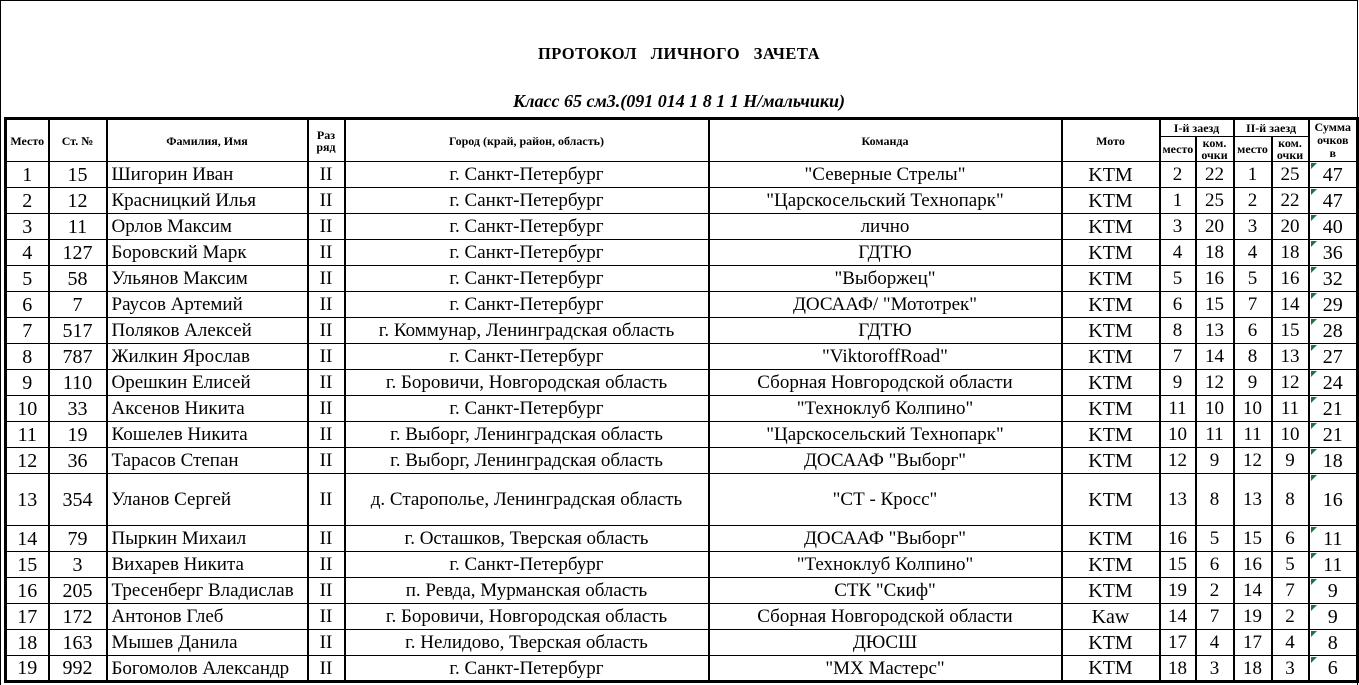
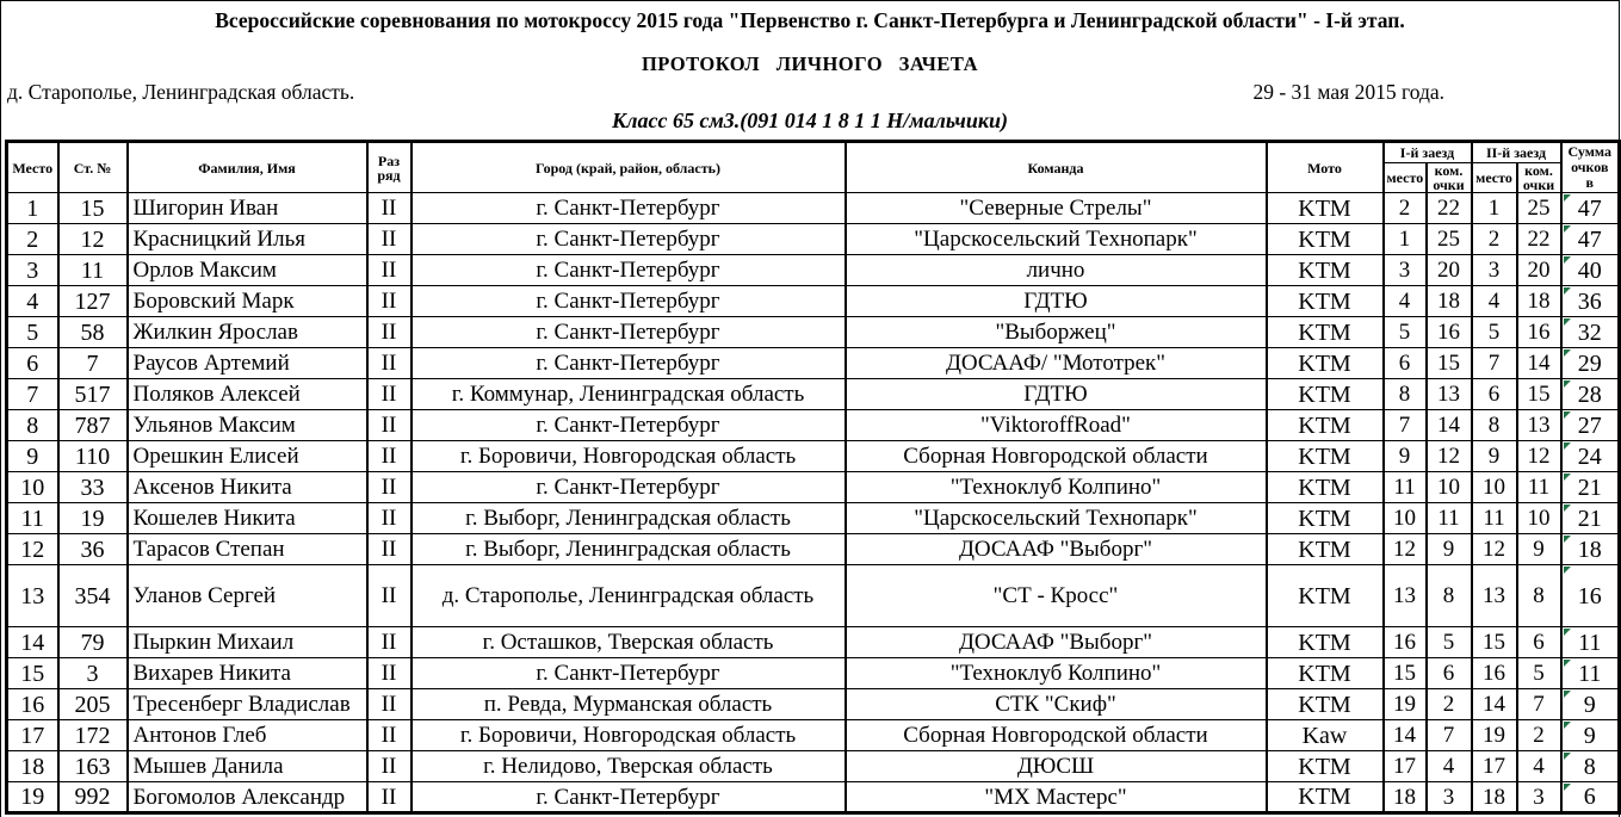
+ Всероссийские соревнования по мотокроссу 2015 года "Первенство г. Санкт-Петербурга и Ленинградской области" - I-й этап.
  ПРОТОКОЛ ЛИЧНОГО ЗАЧЕТА
+ д. Старополье, Ленинградская область.
+ 29 - 31 мая 2015 года.
  Класс 65 см3.(091 014 1 8 1 1 Н/мальчики)
  Место	Ст. №	Фамилия, Имя	Раз ряд	Город (край, район, область)	Команда	Мото	I-й заезд	II-й заезд	Сумма очков в
  место	ком. очки	место	ком. очки
  1	15	Шигорин Иван	II	г. Санкт-Петербург	"Северные Стрелы"	KTM	2	22	1	25	47
  2	12	Красницкий Илья	II	г. Санкт-Петербург	"Царскосельский Технопарк"	KTM	1	25	2	22	47
  3	11	Орлов Максим	II	г. Санкт-Петербург	лично	KTM	3	20	3	20	40
  4	127	Боровский Марк	II	г. Санкт-Петербург	ГДТЮ	KTM	4	18	4	18	36
- 5	58	Ульянов Максим	II	г. Санкт-Петербург	"Выборжец"	KTM	5	16	5	16	32
+ 5	58	Жилкин Ярослав	II	г. Санкт-Петербург	"Выборжец"	KTM	5	16	5	16	32
  6	7	Раусов Артемий	II	г. Санкт-Петербург	ДОСААФ/ "Мототрек"	KTM	6	15	7	14	29
  7	517	Поляков Алексей	II	г. Коммунар, Ленинградская область	ГДТЮ	KTM	8	13	6	15	28
- 8	787	Жилкин Ярослав	II	г. Санкт-Петербург	"ViktoroffRoad"	KTM	7	14	8	13	27
+ 8	787	Ульянов Максим	II	г. Санкт-Петербург	"ViktoroffRoad"	KTM	7	14	8	13	27
  9	110	Орешкин Елисей	II	г. Боровичи, Новгородская область	Сборная Новгородской области	KTM	9	12	9	12	24
  10	33	Аксенов Никита	II	г. Санкт-Петербург	"Техноклуб Колпино"	KTM	11	10	10	11	21
  11	19	Кошелев Никита	II	г. Выборг, Ленинградская область	"Царскосельский Технопарк"	KTM	10	11	11	10	21
  12	36	Тарасов Степан	II	г. Выборг, Ленинградская область	ДОСААФ "Выборг"	KTM	12	9	12	9	18
  13	354	Уланов Сергей	II	д. Старополье, Ленинградская область	"СТ - Кросс"	KTM	13	8	13	8	16
  14	79	Пыркин Михаил	II	г. Осташков, Тверская область	ДОСААФ "Выборг"	KTM	16	5	15	6	11
  15	3	Вихарев Никита	II	г. Санкт-Петербург	"Техноклуб Колпино"	KTM	15	6	16	5	11
  16	205	Тресенберг Владислав	II	п. Ревда, Мурманская область	СТК "Скиф"	KTM	19	2	14	7	9
  17	172	Антонов Глеб	II	г. Боровичи, Новгородская область	Сборная Новгородской области	Kaw	14	7	19	2	9
  18	163	Мышев Данила	II	г. Нелидово, Тверская область	ДЮСШ	KTM	17	4	17	4	8
  19	992	Богомолов Александр	II	г. Санкт-Петербург	"МХ Мастерс"	KTM	18	3	18	3	6
